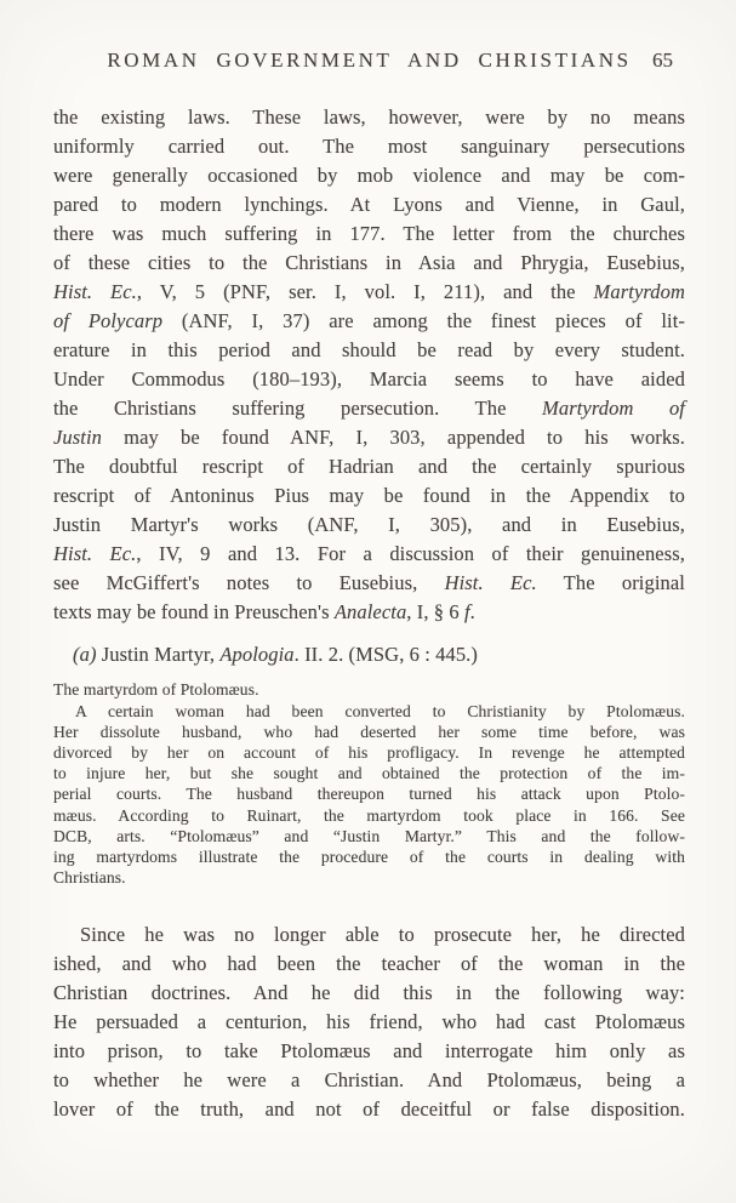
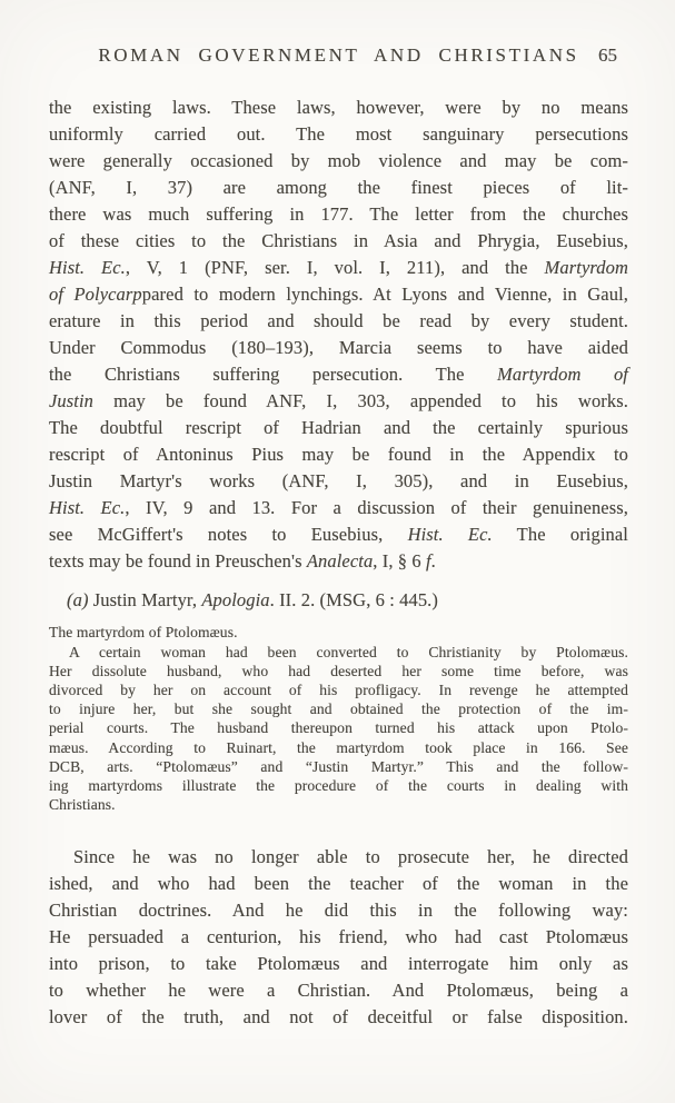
  ROMAN GOVERNMENT AND CHRISTIANS
  65
  the existing laws. These laws, however, were by no means
  uniformly carried out. The most sanguinary persecutions
  were generally occasioned by mob violence and may be com-
- pared to modern lynchings. At Lyons and Vienne, in Gaul,
+ (ANF, I, 37) are among the finest pieces of lit-
  there was much suffering in 177. The letter from the churches
  of these cities to the Christians in Asia and Phrygia, Eusebius,
- Hist. Ec., V, 5 (PNF, ser. I, vol. I, 211), and the Martyrdom
+ Hist. Ec., V, 1 (PNF, ser. I, vol. I, 211), and the Martyrdom
- of Polycarp (ANF, I, 37) are among the finest pieces of lit-
+ of Polycarppared to modern lynchings. At Lyons and Vienne, in Gaul,
  erature in this period and should be read by every student.
  Under Commodus (180–193), Marcia seems to have aided
  the Christians suffering persecution. The Martyrdom of
  Justin may be found ANF, I, 303, appended to his works.
  The doubtful rescript of Hadrian and the certainly spurious
  rescript of Antoninus Pius may be found in the Appendix to
  Justin Martyr's works (ANF, I, 305), and in Eusebius,
  Hist. Ec., IV, 9 and 13. For a discussion of their genuineness,
  see McGiffert's notes to Eusebius, Hist. Ec. The original
  texts may be found in Preuschen's Analecta, I, § 6 f.
  (a) Justin Martyr, Apologia. II. 2. (MSG, 6 : 445.)
  The martyrdom of Ptolomæus.
  A certain woman had been converted to Christianity by Ptolomæus.
  Her dissolute husband, who had deserted her some time before, was
  divorced by her on account of his profligacy. In revenge he attempted
  to injure her, but she sought and obtained the protection of the im-
  perial courts. The husband thereupon turned his attack upon Ptolo-
  mæus. According to Ruinart, the martyrdom took place in 166. See
  DCB, arts. “Ptolomæus” and “Justin Martyr.” This and the follow-
  ing martyrdoms illustrate the procedure of the courts in dealing with
  Christians.
  Since he was no longer able to prosecute her, he directed
  ished, and who had been the teacher of the woman in the
  Christian doctrines. And he did this in the following way:
  He persuaded a centurion, his friend, who had cast Ptolomæus
  into prison, to take Ptolomæus and interrogate him only as
  to whether he were a Christian. And Ptolomæus, being a
  lover of the truth, and not of deceitful or false disposition.
